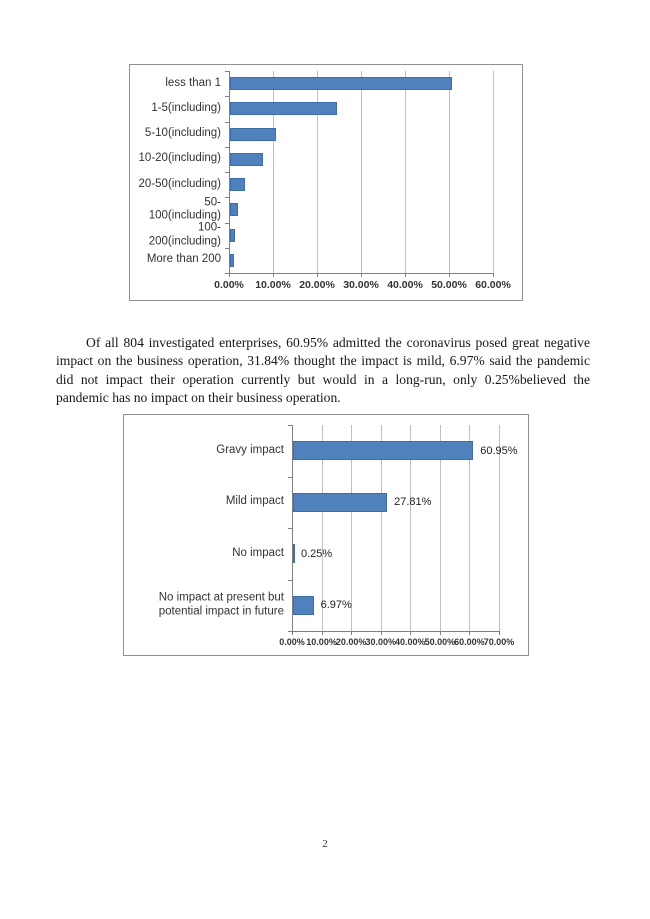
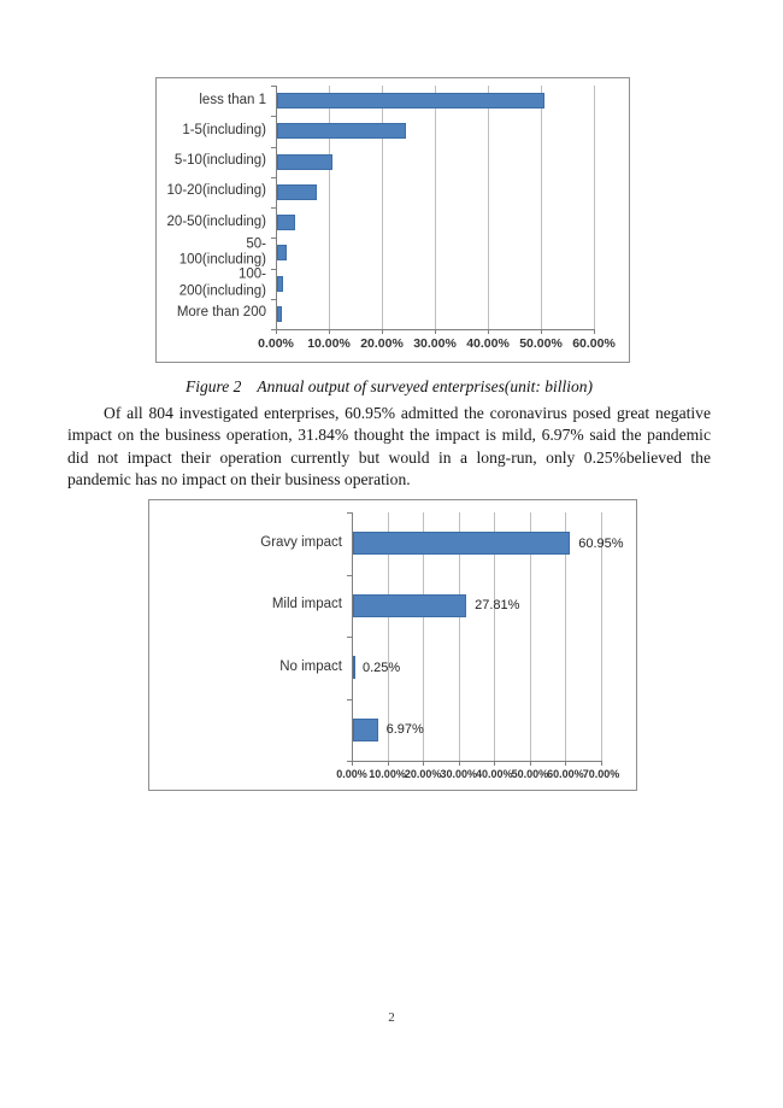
  0.00%
  10.00%
  20.00%
  30.00%
  40.00%
  50.00%
  60.00%
  less than 1
  1-5(including)
  5-10(including)
  10-20(including)
  20-50(including)
  50-100(including)
  100-200(including)
  More than 200
+ Figure 2 Annual output of surveyed enterprises(unit: billion)
  Of all 804 investigated enterprises, 60.95% admitted the coronavirus posed great negative impact on the business operation, 31.84% thought the impact is mild, 6.97% said the pandemic did not impact their operation currently but would in a long-run, only 0.25%believed the pandemic has no impact on their business operation.
  0.00%
  10.00%
  20.00%
  30.00%
  40.00%
  50.00%
  60.00%
  70.00%
  Gravy impact
  60.95%
  Mild impact
  27.81%
  No impact
  0.25%
- No impact at present but potential impact in future
  6.97%
  2
